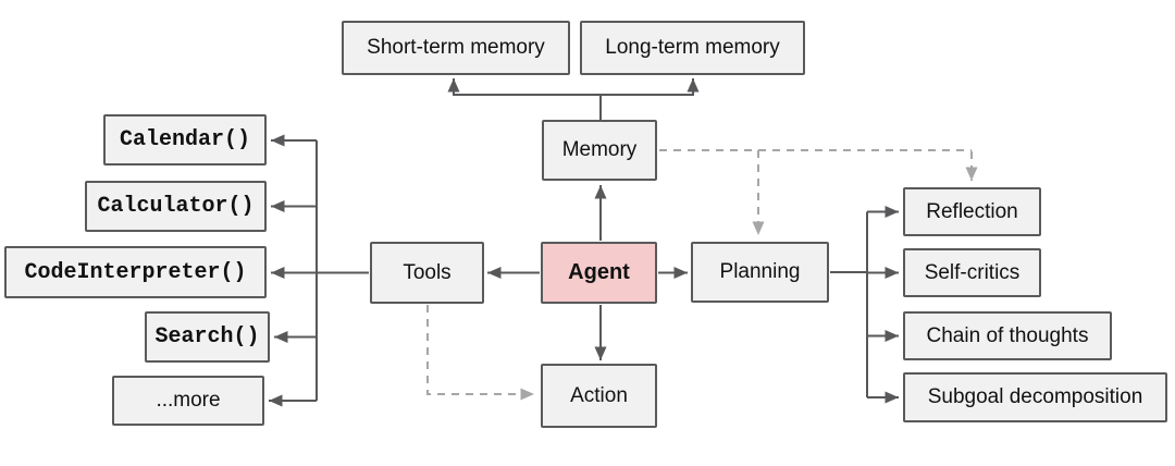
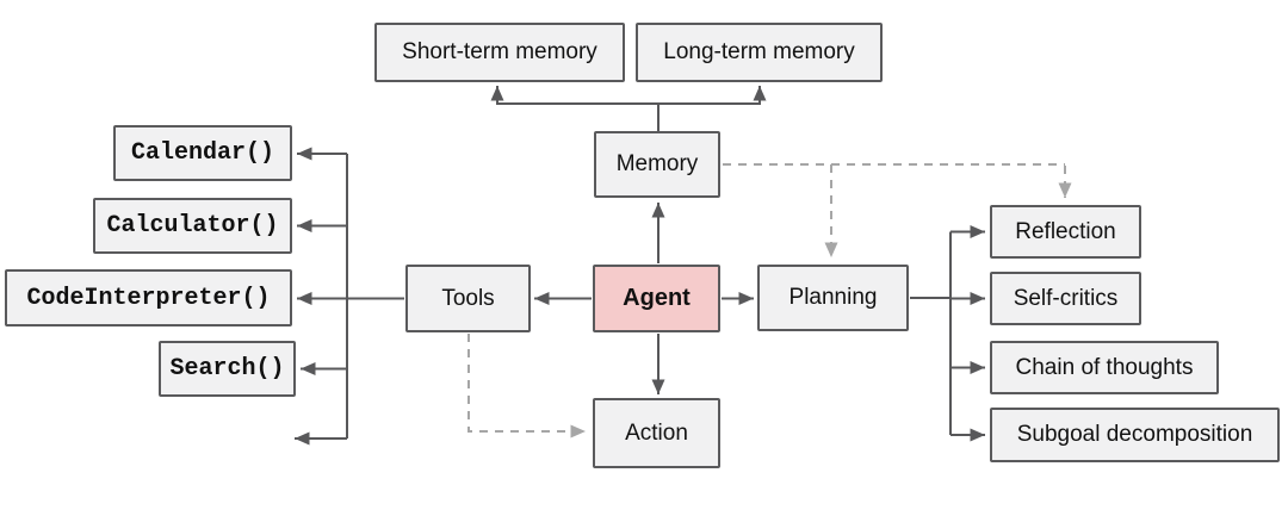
  Short-term memory
  Long-term memory
  Memory
  Calendar()
  Calculator()
  CodeInterpreter()
  Search()
- ...more
  Tools
  Agent
  Planning
  Action
  Reflection
  Self-critics
  Chain of thoughts
  Subgoal decomposition
